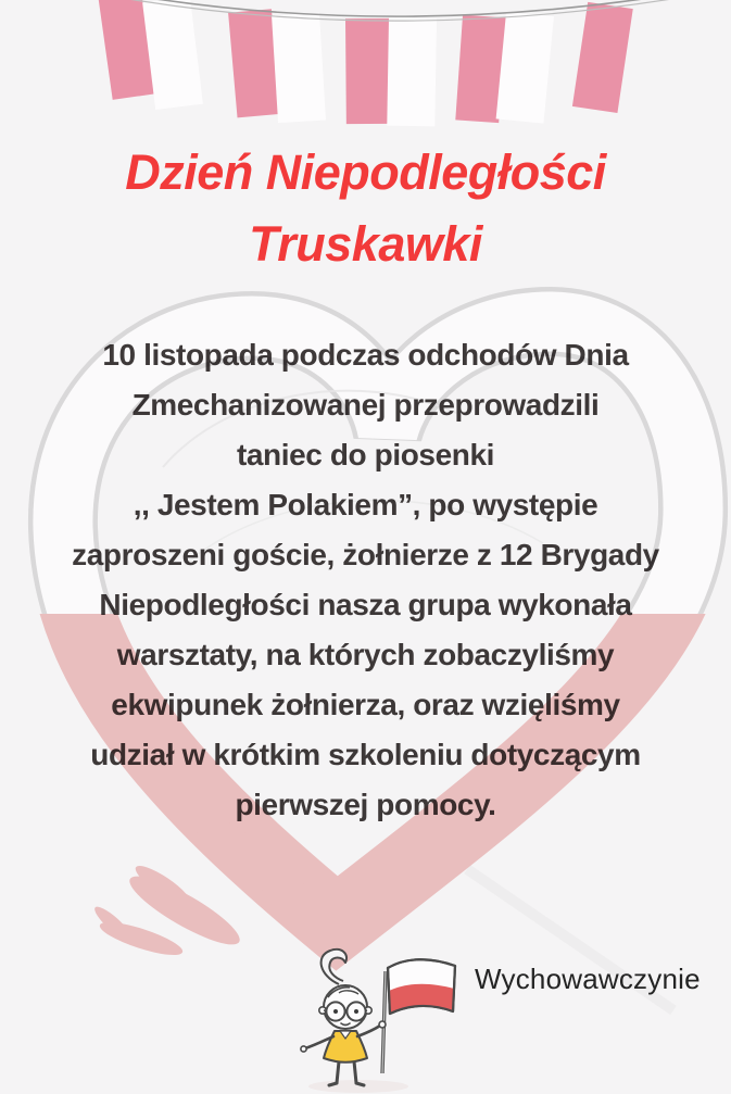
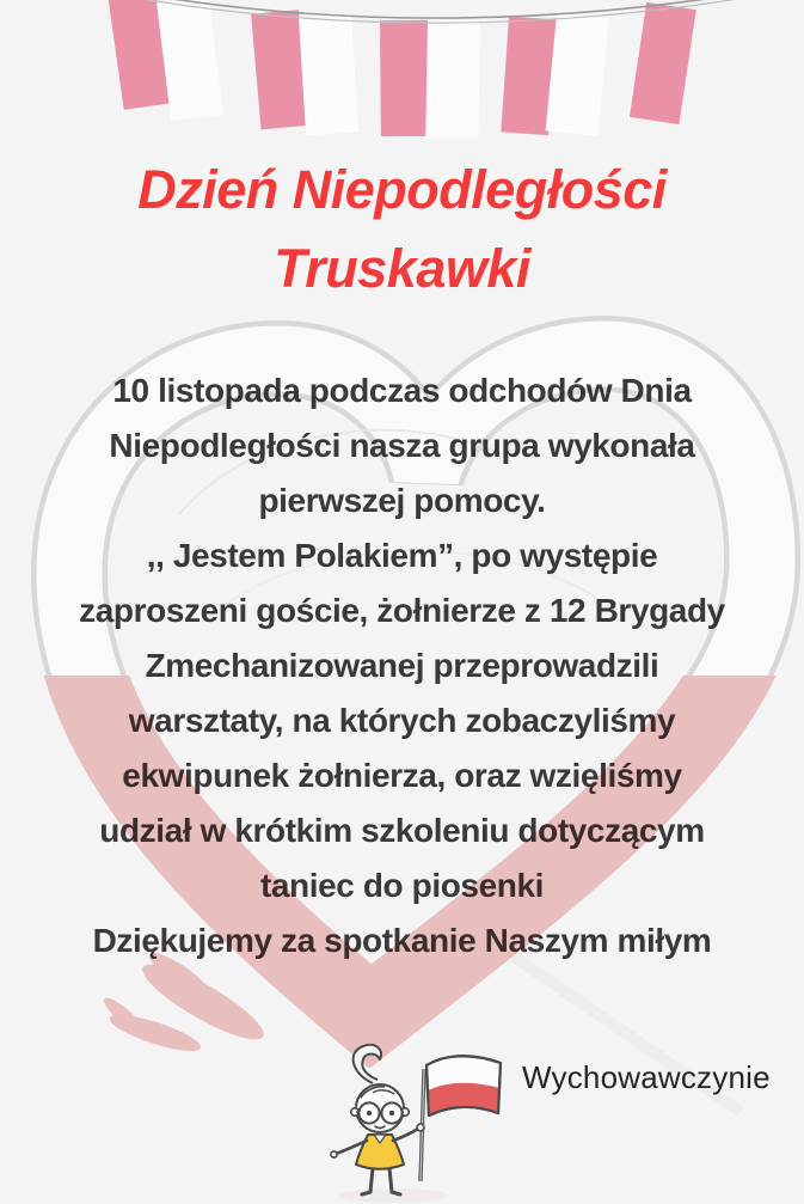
  Dzień Niepodległości
  Truskawki
  10 listopada podczas odchodów Dnia
- Zmechanizowanej przeprowadzili
+ Niepodległości nasza grupa wykonała
- taniec do piosenki
+ pierwszej pomocy.
  ,, Jestem Polakiem”, po występie
  zaproszeni goście, żołnierze z 12 Brygady
- Niepodległości nasza grupa wykonała
+ Zmechanizowanej przeprowadzili
  warsztaty, na których zobaczyliśmy
  ekwipunek żołnierza, oraz wzięliśmy
  udział w krótkim szkoleniu dotyczącym
- pierwszej pomocy.
+ taniec do piosenki
+ Dziękujemy za spotkanie Naszym miłym
  Wychowawczynie
